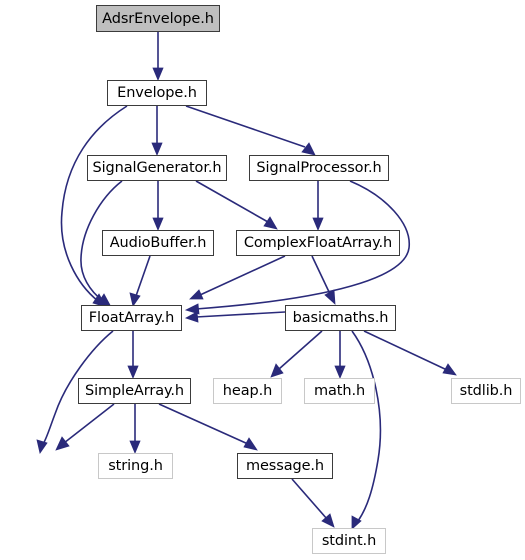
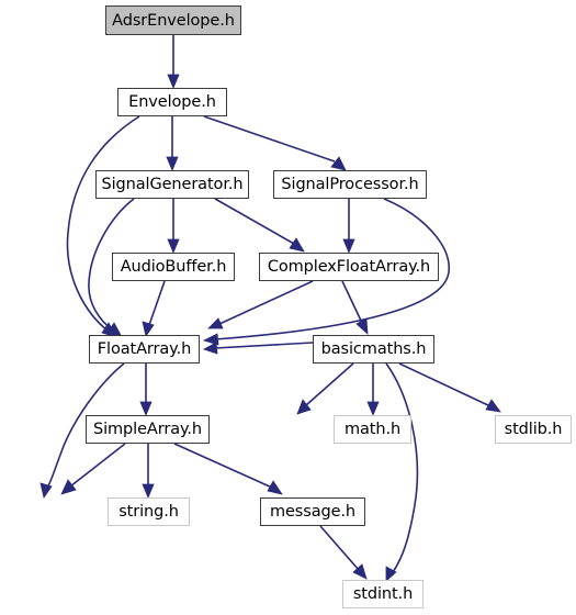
  AdsrEnvelope.h
  Envelope.h
  SignalGenerator.h
  SignalProcessor.h
  AudioBuffer.h
  ComplexFloatArray.h
  FloatArray.h
  basicmaths.h
  SimpleArray.h
- heap.h
  math.h
  stdlib.h
  string.h
  message.h
  stdint.h
